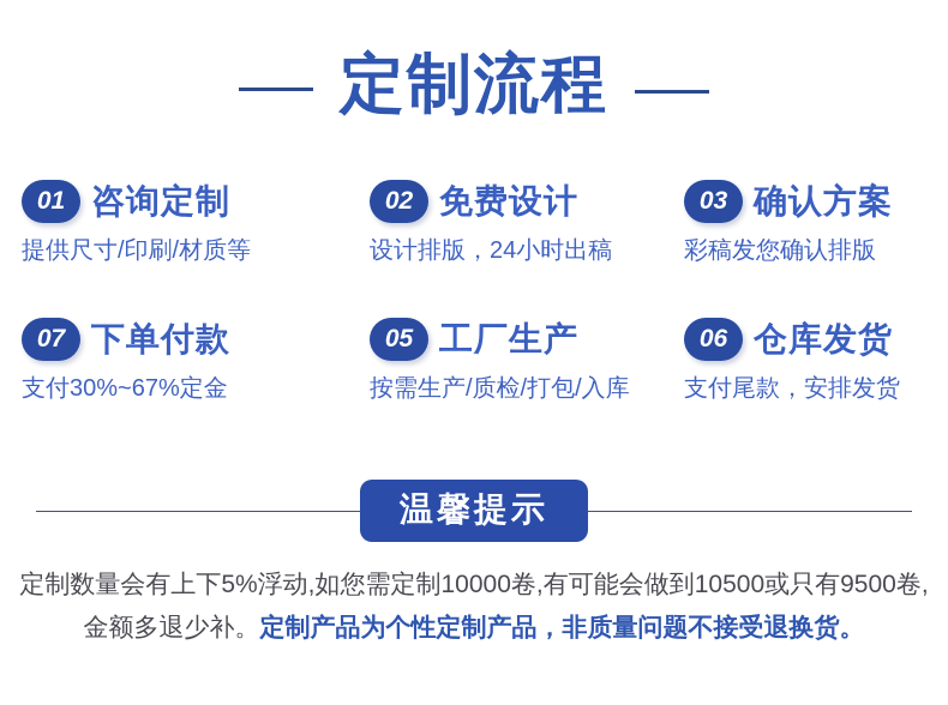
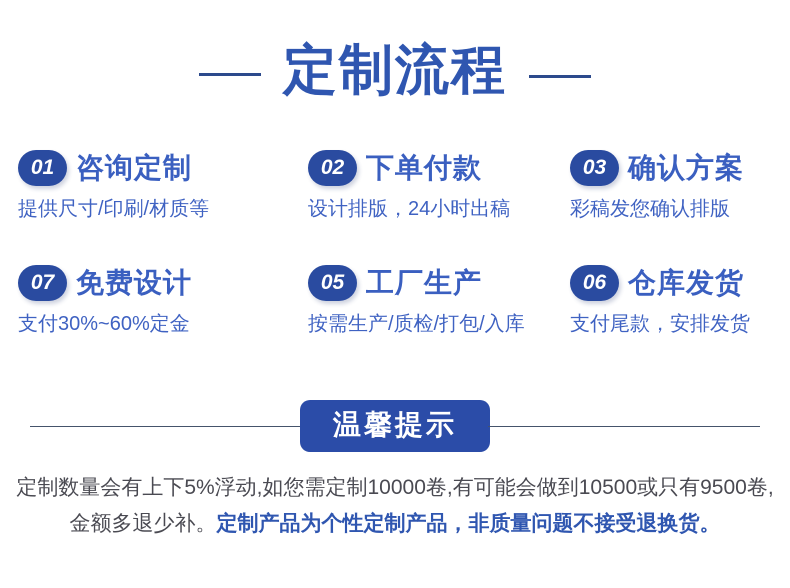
  定制流程
  01
  咨询定制
  提供尺寸/印刷/材质等
  02
- 免费设计
+ 下单付款
  设计排版，24小时出稿
  03
  确认方案
  彩稿发您确认排版
  07
- 下单付款
+ 免费设计
- 支付30%~67%定金
+ 支付30%~60%定金
  05
  工厂生产
  按需生产/质检/打包/入库
  06
  仓库发货
  支付尾款，安排发货
  温馨提示
  定制数量会有上下5%浮动,如您需定制10000卷,有可能会做到10500或只有9500卷,
  金额多退少补。定制产品为个性定制产品，非质量问题不接受退换货。
